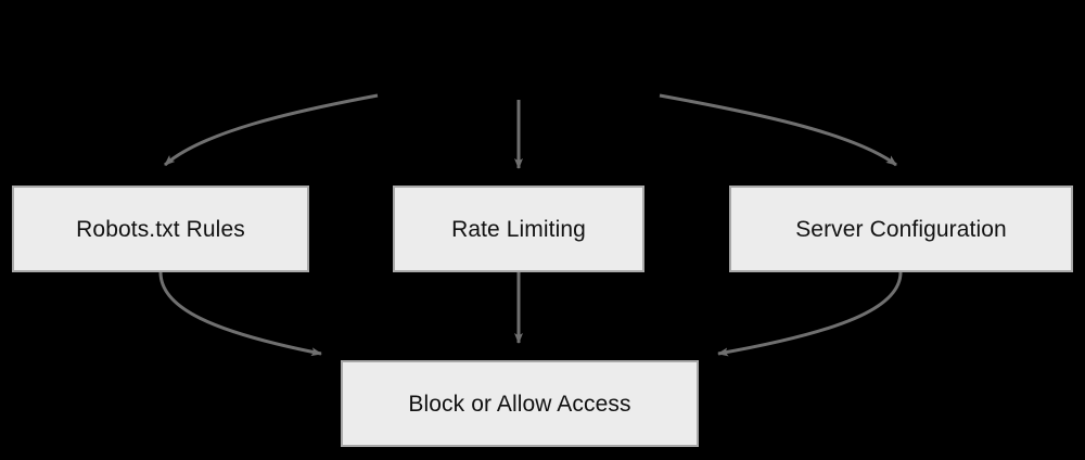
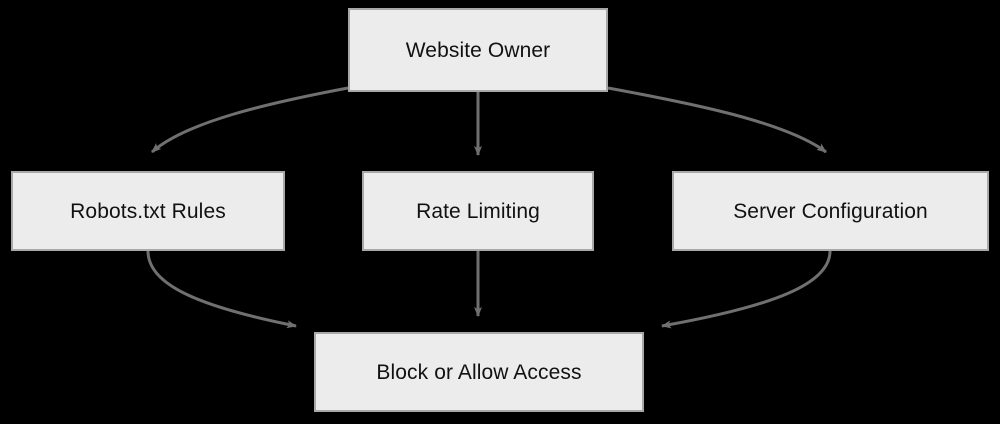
+ Website Owner
  Robots.txt Rules
  Rate Limiting
  Server Configuration
  Block or Allow Access
